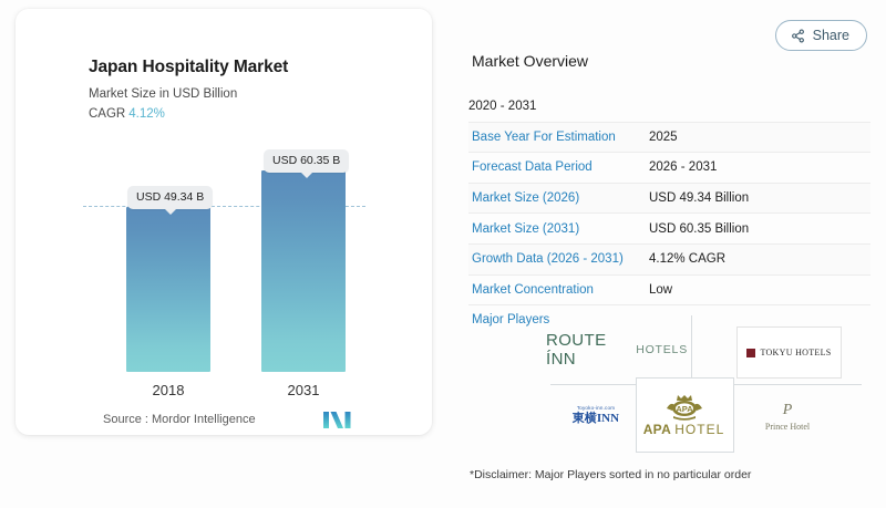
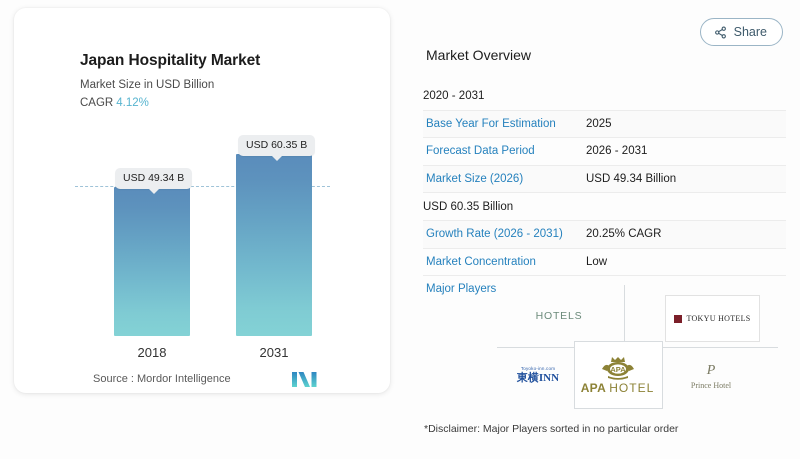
  Japan Hospitality Market
  Market Size in USD Billion
  CAGR 4.12%
  USD 49.34 B
  USD 60.35 B
  2018
  2031
  Source : Mordor Intelligence
  Share
  Market Overview
  2020 - 2031
  Base Year For Estimation
  2025
  Forecast Data Period
  2026 - 2031
  Market Size (2026)
  USD 49.34 Billion
- Market Size (2031)
  USD 60.35 Billion
- Growth Data (2026 - 2031)
+ Growth Rate (2026 - 2031)
- 4.12% CAGR
+ 20.25% CAGR
  Market Concentration
  Low
  Major Players
- ROUTE ÍNN
  HOTELS
  TOKYU HOTELS
  東横INN
  APA
  APA HOTEL
  P
  Prince Hotel
  *Disclaimer: Major Players sorted in no particular order
